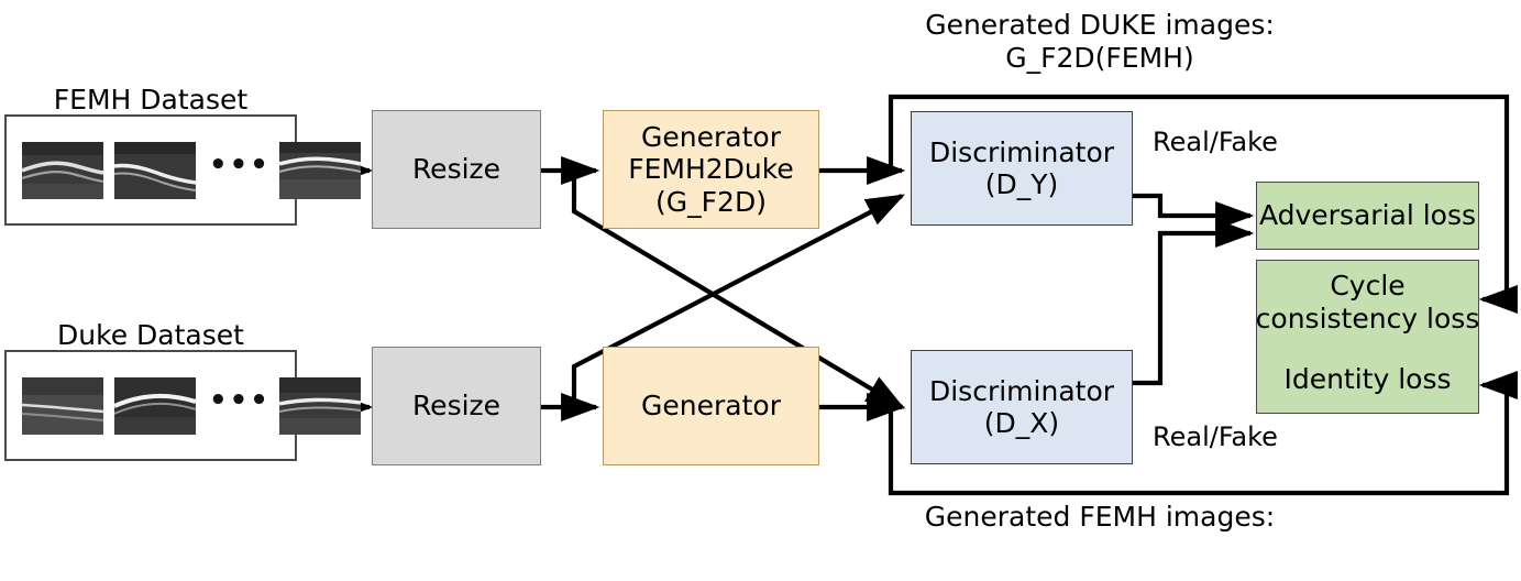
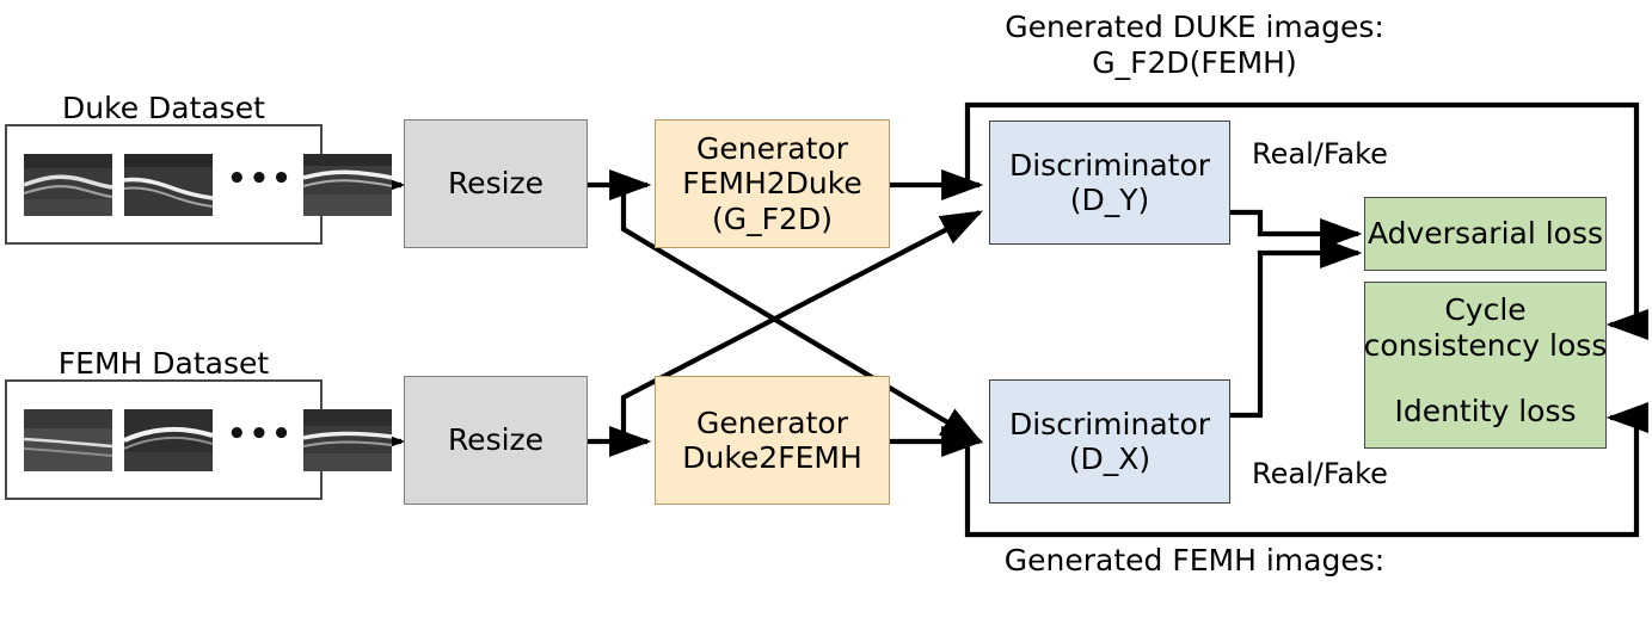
- FEMH Dataset
+ Duke Dataset
  •••
- Duke Dataset
+ FEMH Dataset
  •••
  Resize
  Resize
  Generator
  FEMH2Duke
  (G_F2D)
  Generator
+ Duke2FEMH
  Discriminator
  (D_Y)
  Discriminator
  (D_X)
  Adversarial loss
  Cycle
  consistency loss
  Identity loss
  Generated DUKE images:
  G_F2D(FEMH)
  Generated FEMH images:
  Real/Fake
  Real/Fake
